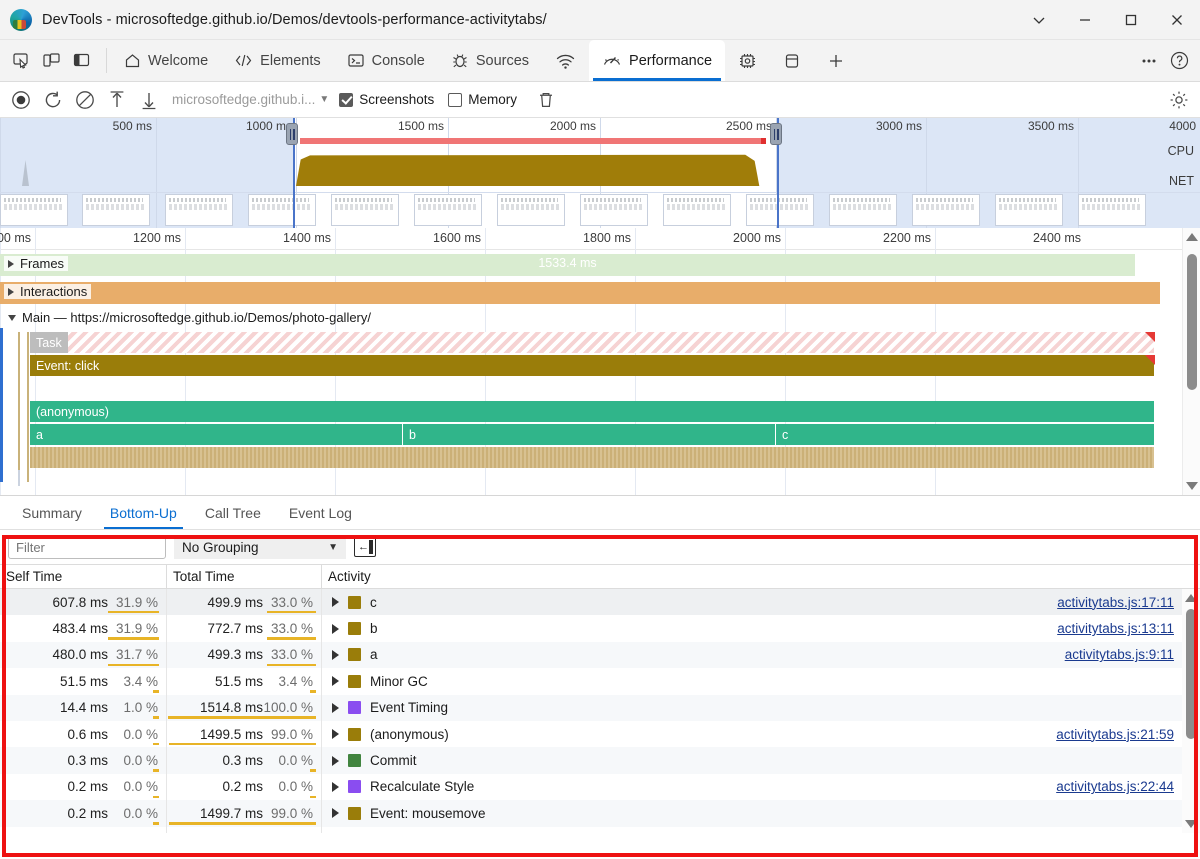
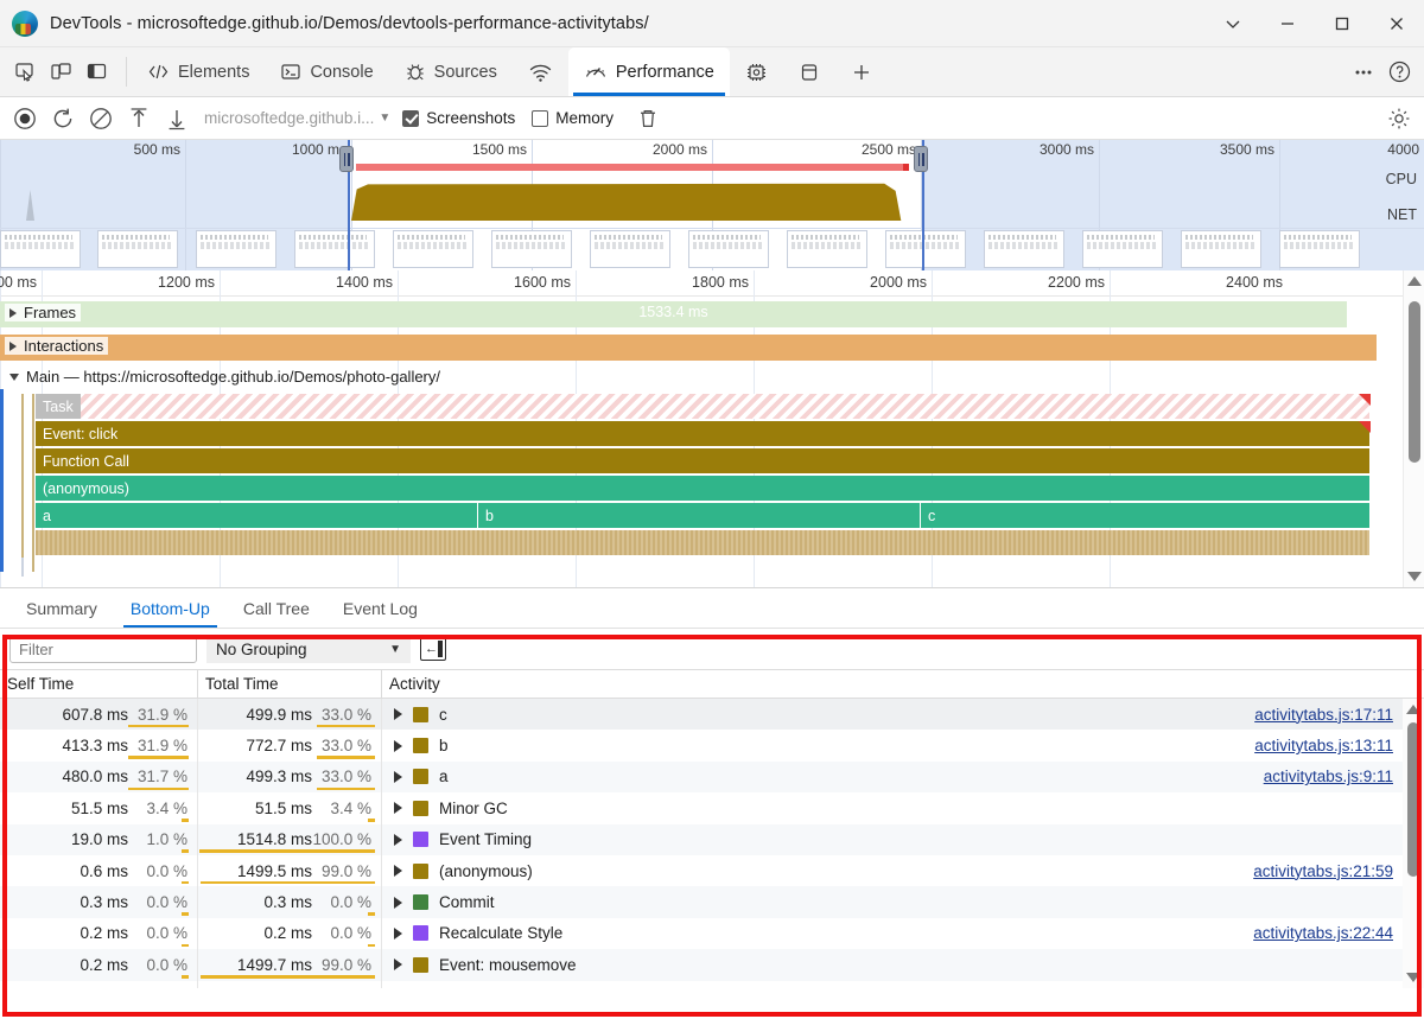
  DevTools - microsoftedge.github.io/Demos/devtools-performance-activitytabs/
- Welcome
  Elements
  Console
  Sources
  Performance
  microsoftedge.github.i...
  ▼
  Screenshots
  Memory
  500 ms
  1000 m
  1500 ms
  2000 ms
  2500 ms
  3000 ms
  3500 ms
  4000
  CPU
  NET
  00 ms
  1200 ms
  1400 ms
  1600 ms
  1800 ms
  2000 ms
  2200 ms
  2400 ms
  1533.4 ms
  Frames
  Interactions
  Main — https://microsoftedge.github.io/Demos/photo-gallery/
  Task
  Event: click
+ Function Call
  (anonymous)
  a
  b
  c
  Summary
  Bottom-Up
  Call Tree
  Event Log
  Filter
  No Grouping
  ▼
  ←
  Self Time
  Total Time
  Activity
  607.8 ms
  31.9 %
  499.9 ms
  33.0 %
  c
  activitytabs.js:17:11
- 483.4 ms
+ 413.3 ms
  31.9 %
  772.7 ms
  33.0 %
  b
  activitytabs.js:13:11
  480.0 ms
  31.7 %
  499.3 ms
  33.0 %
  a
  activitytabs.js:9:11
  51.5 ms
  3.4 %
  51.5 ms
  3.4 %
  Minor GC
- 14.4 ms
+ 19.0 ms
  1.0 %
  1514.8 ms
  100.0 %
  Event Timing
  0.6 ms
  0.0 %
  1499.5 ms
  99.0 %
  (anonymous)
  activitytabs.js:21:59
  0.3 ms
  0.0 %
  0.3 ms
  0.0 %
  Commit
  0.2 ms
  0.0 %
  0.2 ms
  0.0 %
  Recalculate Style
  activitytabs.js:22:44
  0.2 ms
  0.0 %
  1499.7 ms
  99.0 %
  Event: mousemove
